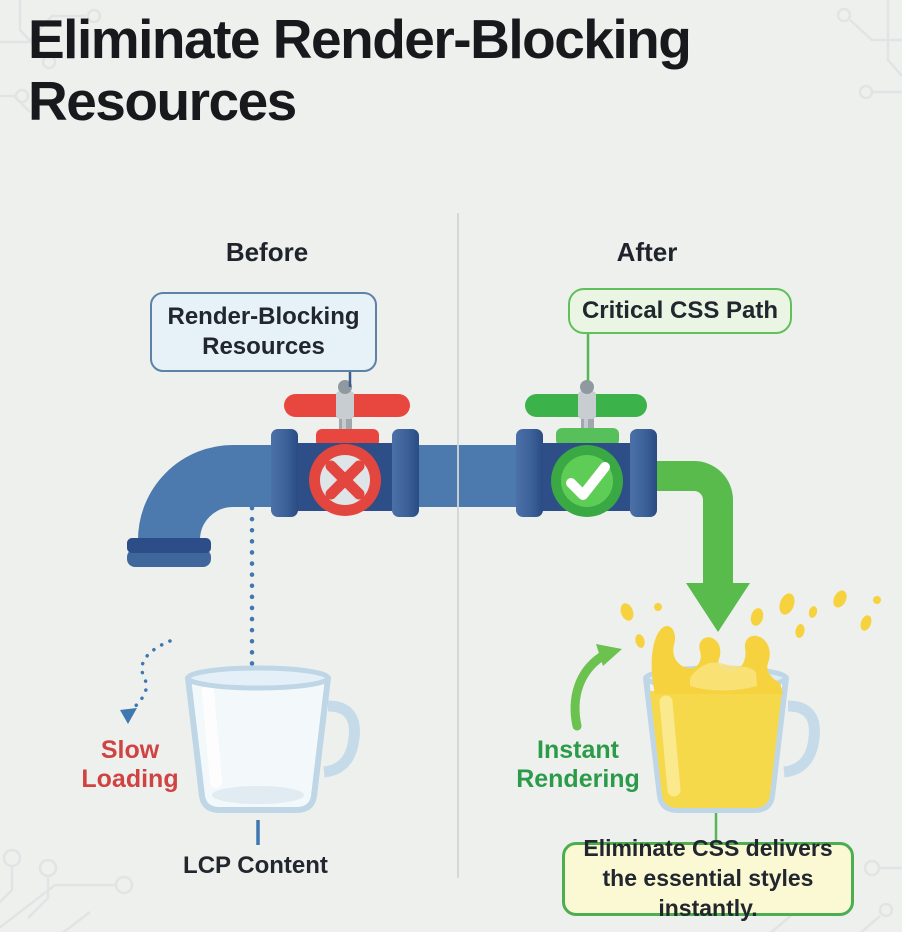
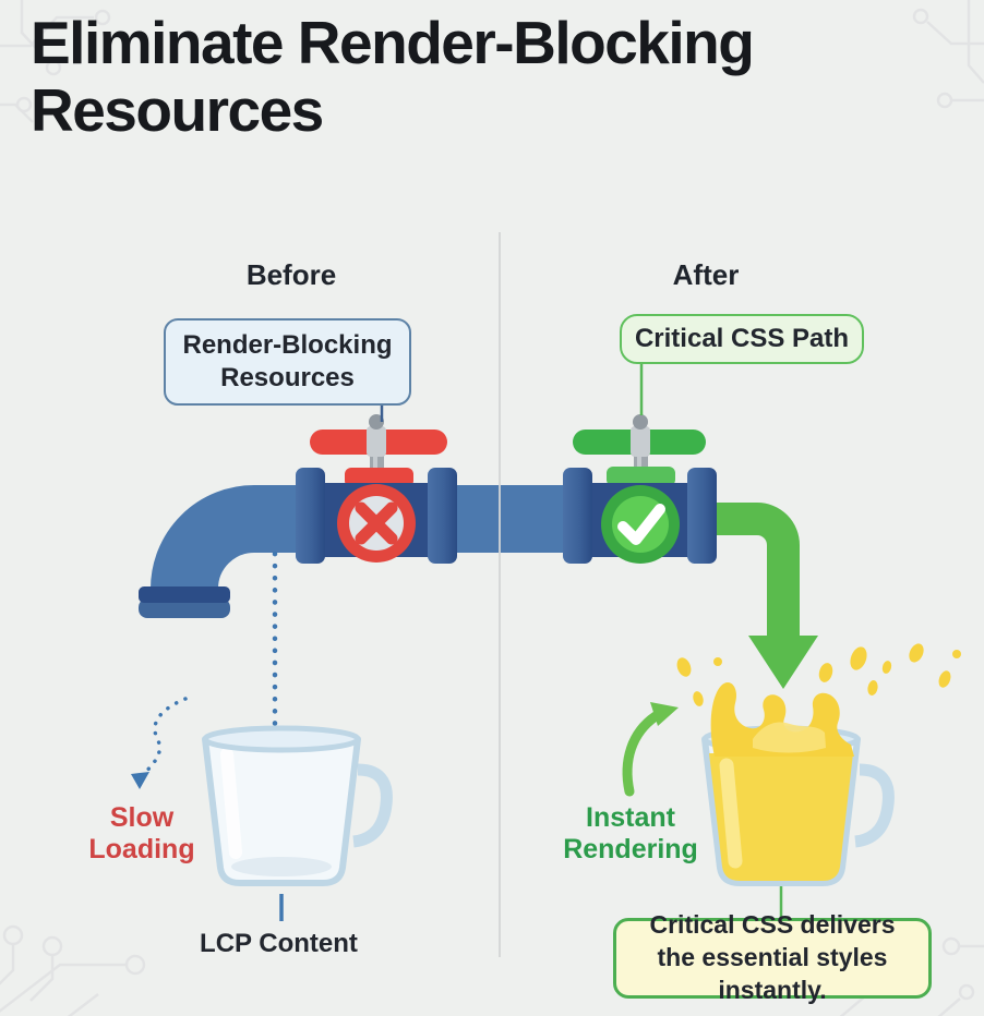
  Eliminate Render-Blocking Resources
  Before
  After
  Render-Blocking Resources
  Critical CSS Path
  Slow Loading
  Instant Rendering
  LCP Content
- Eliminate CSS delivers the essential styles instantly.
+ Critical CSS delivers the essential styles instantly.
